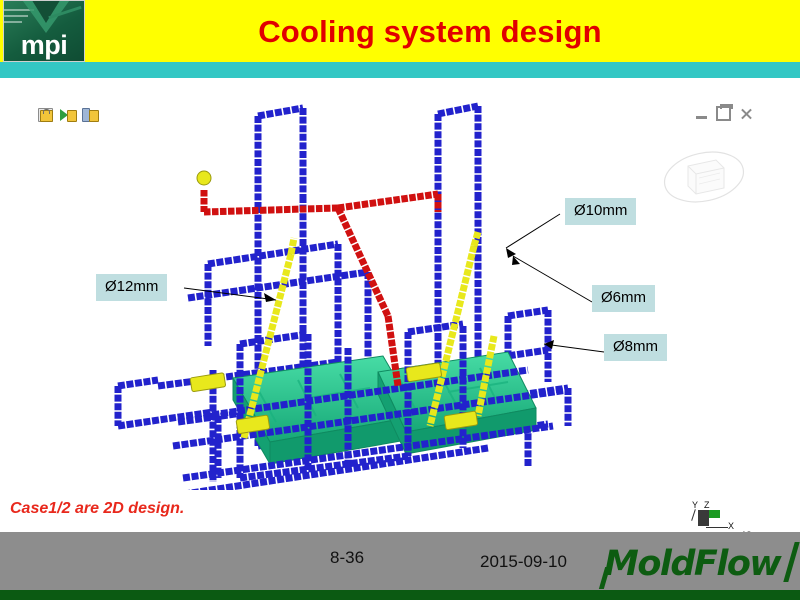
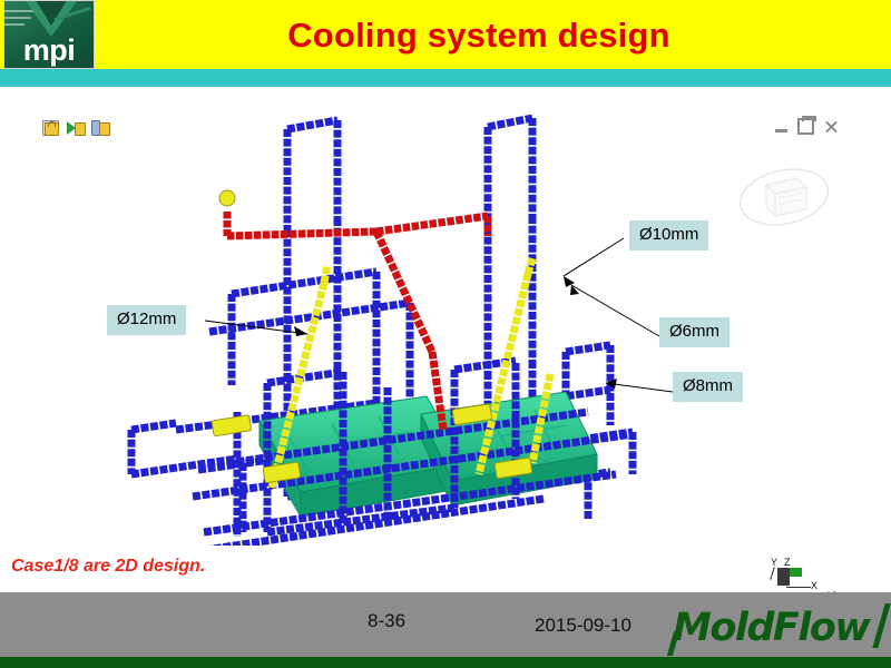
  mpi
  Cooling system design
  Y
  Z
  X
  Ø12mm
  Ø10mm
  Ø6mm
  Ø8mm
- Case1/2 are 2D design.
+ Case1/8 are 2D design.
  8-36
  2015-09-10
  MoldFlow
